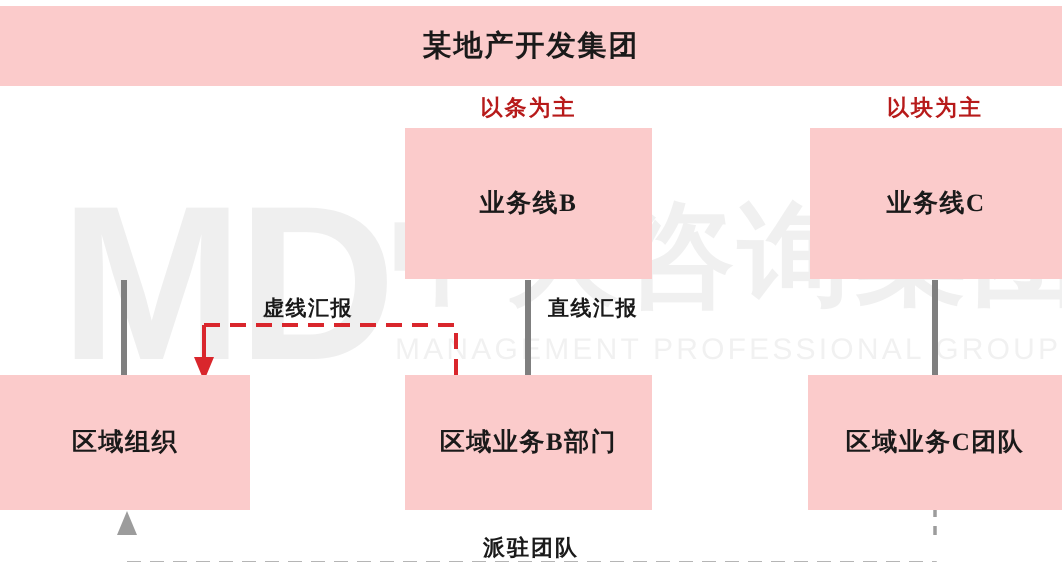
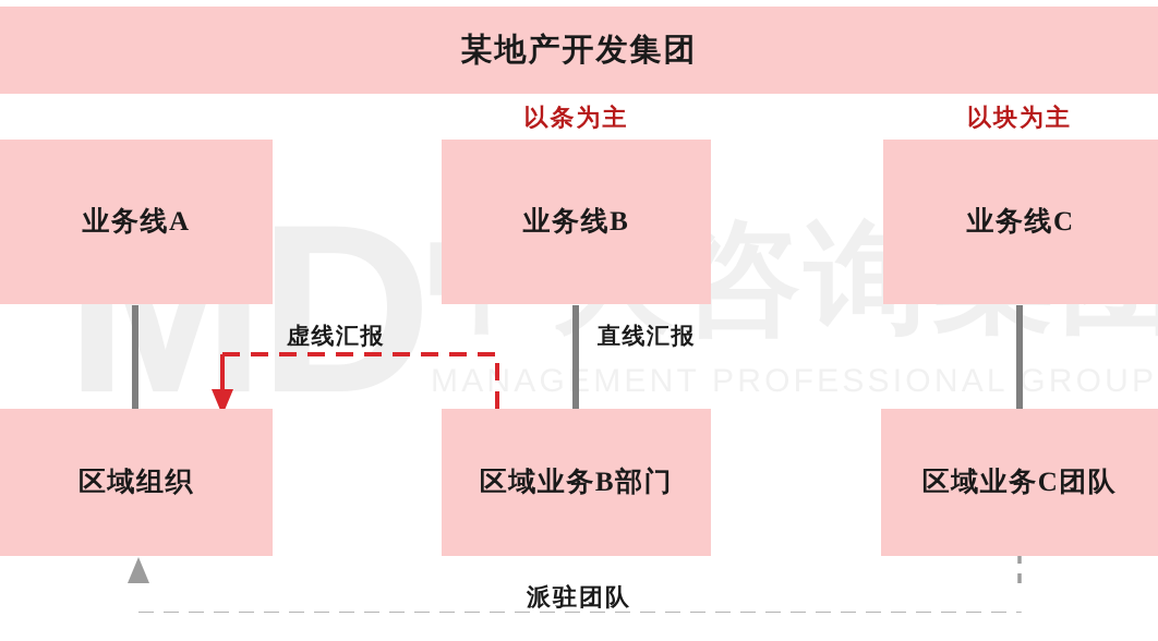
  MD
  MANAGEMENT PROFESSIONAL GROUP
  某地产开发集团
  以条为主
  以块为主
+ 业务线A
  业务线B
  业务线C
  虚线汇报
  直线汇报
  区域组织
  区域业务B部门
  区域业务C团队
  派驻团队
